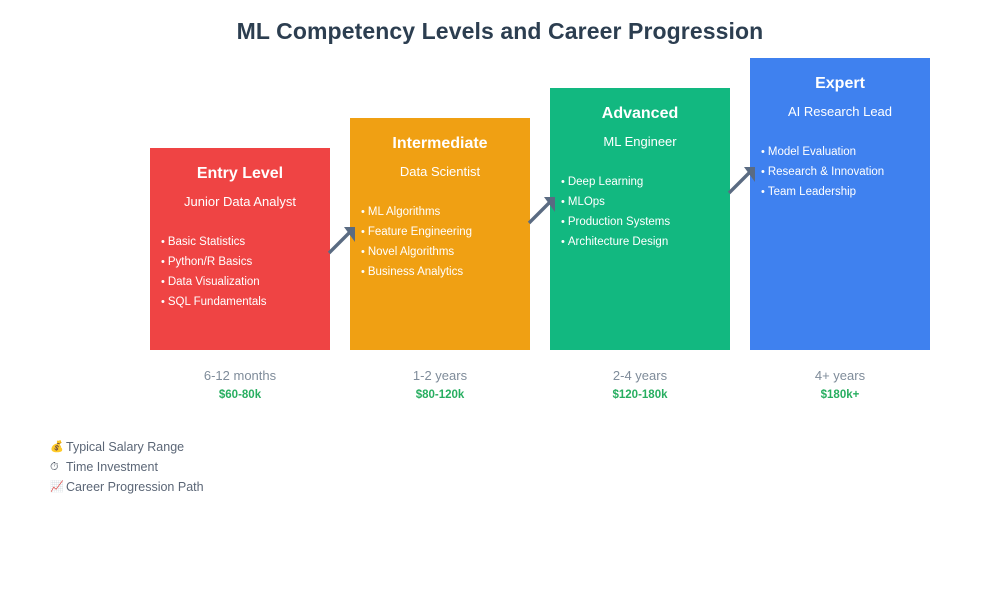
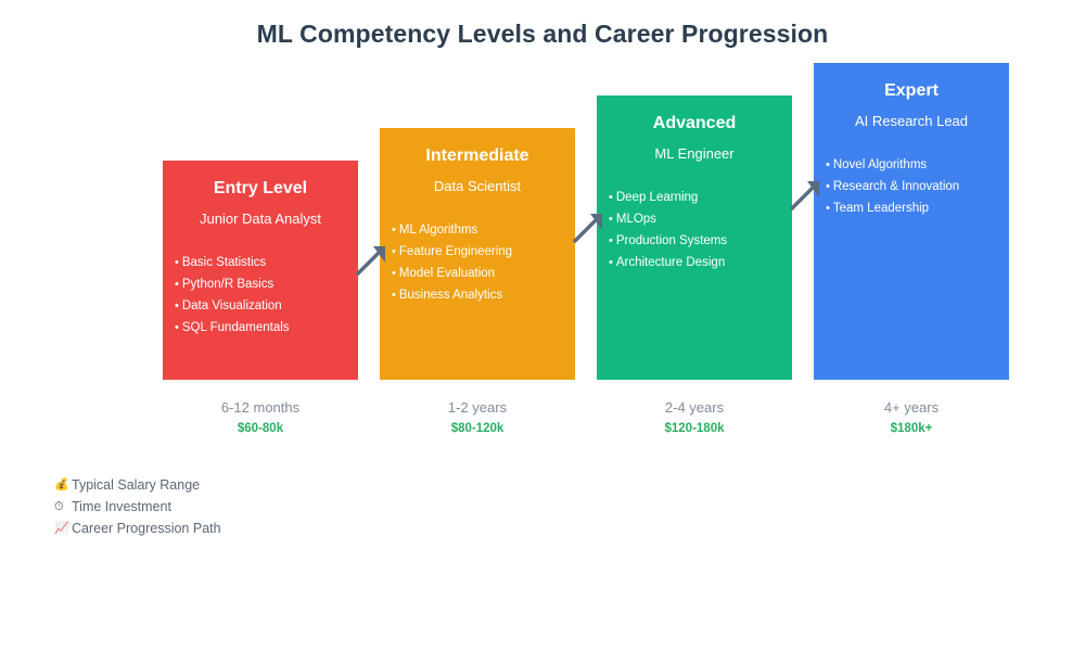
  ML Competency Levels and Career Progression
  Entry Level
  Junior Data Analyst
  • Basic Statistics
  • Python/R Basics
  • Data Visualization
  • SQL Fundamentals
  Intermediate
  Data Scientist
  • ML Algorithms
  • Feature Engineering
- • Novel Algorithms
+ • Model Evaluation
  • Business Analytics
  Advanced
  ML Engineer
  • Deep Learning
  • MLOps
  • Production Systems
  • Architecture Design
  Expert
  AI Research Lead
- • Model Evaluation
+ • Novel Algorithms
  • Research & Innovation
  • Team Leadership
  6-12 months
  $60-80k
  1-2 years
  $80-120k
  2-4 years
  $120-180k
  4+ years
  $180k+
  💰
  Typical Salary Range
  ⏱
  Time Investment
  📈
  Career Progression Path
